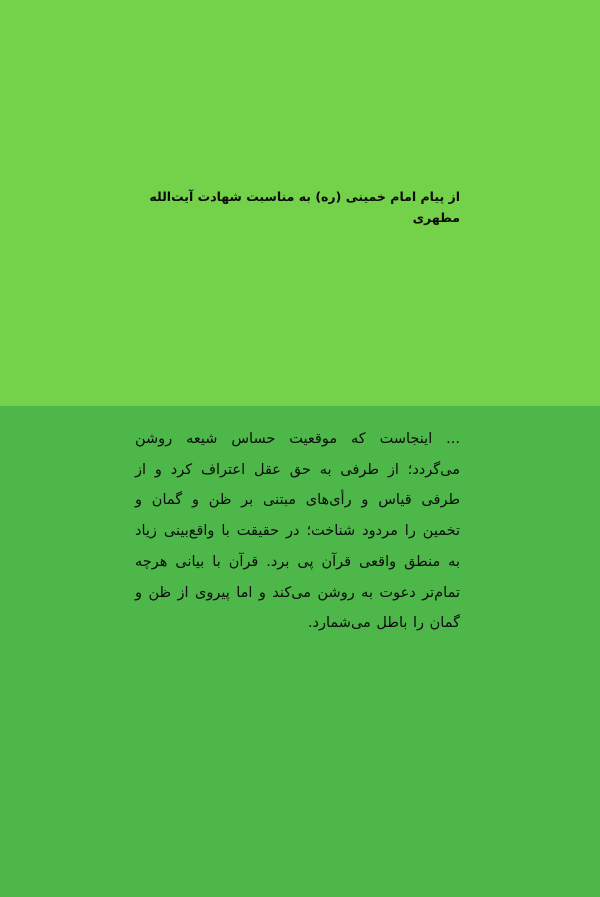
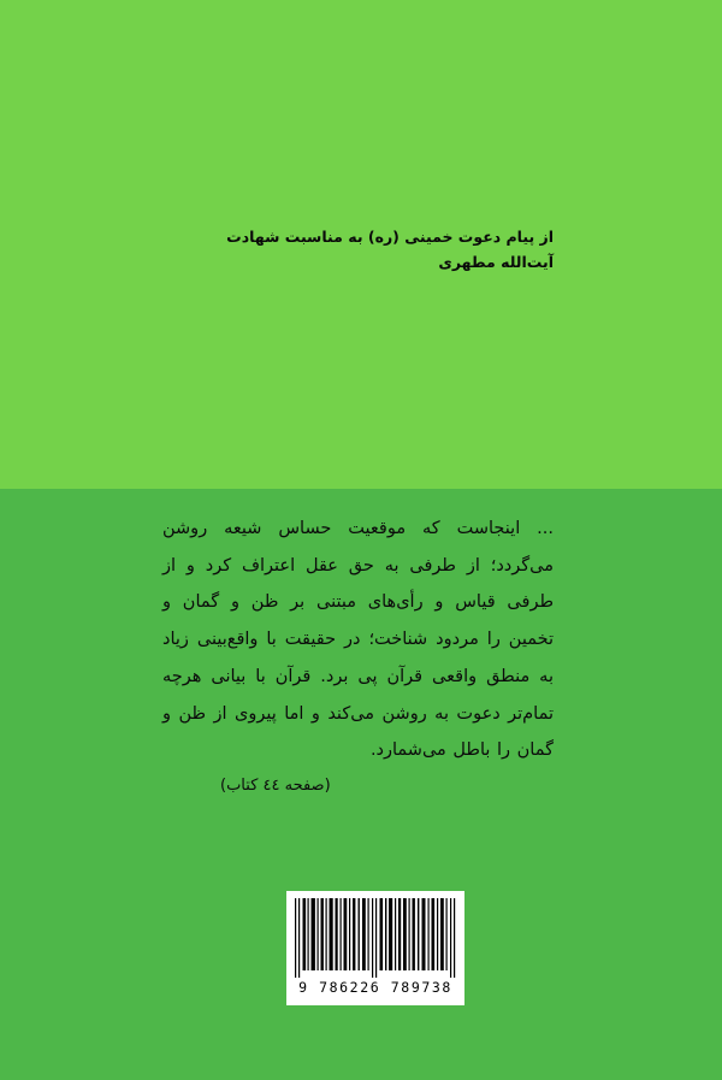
- از پیام امام خمینی (ره) به مناسبت شهادت آیت‌الله مطهری
+ از پیام دعوت خمینی (ره) به مناسبت شهادت آیت‌الله مطهری
  ... اینجاست که موقعیت حساس شیعه روشن می‌گردد؛ از طرفی به حق عقل اعتراف کرد و از طرفی قیاس و رأی‌های مبتنی بر ظن و گمان و تخمین را مردود شناخت؛ در حقیقت با واقع‌بینی زیاد به منطق واقعی قرآن پی برد. قرآن با بیانی هرچه تمام‌تر دعوت به روشن می‌کند و اما پیروی از ظن و گمان را باطل می‌شمارد.
+ (صفحه ٤٤ کتاب)
+ 9 786226 789738
